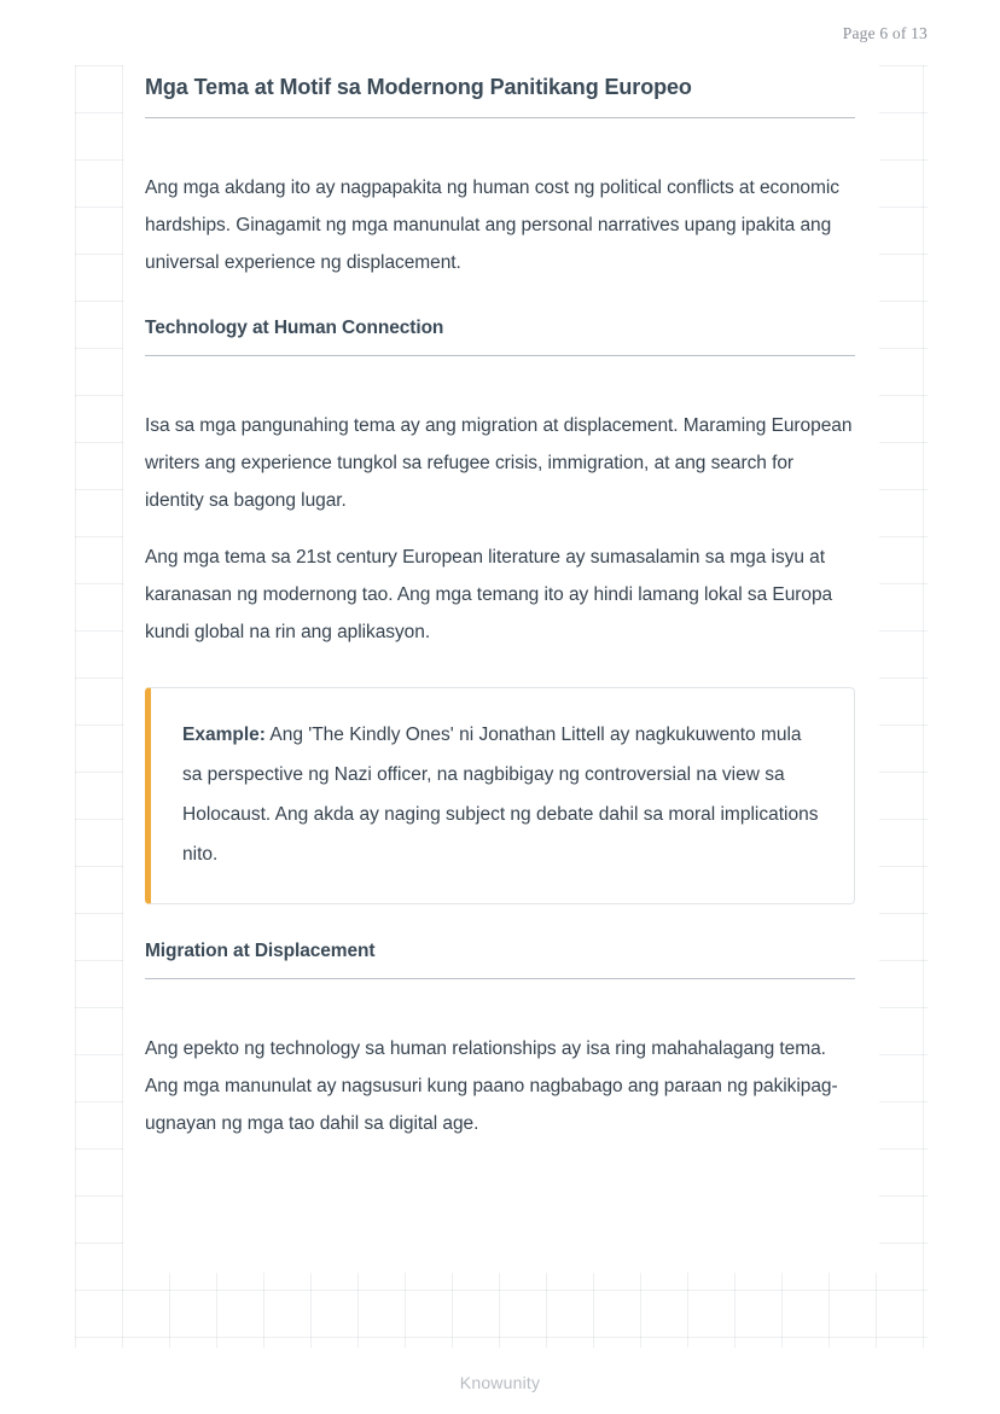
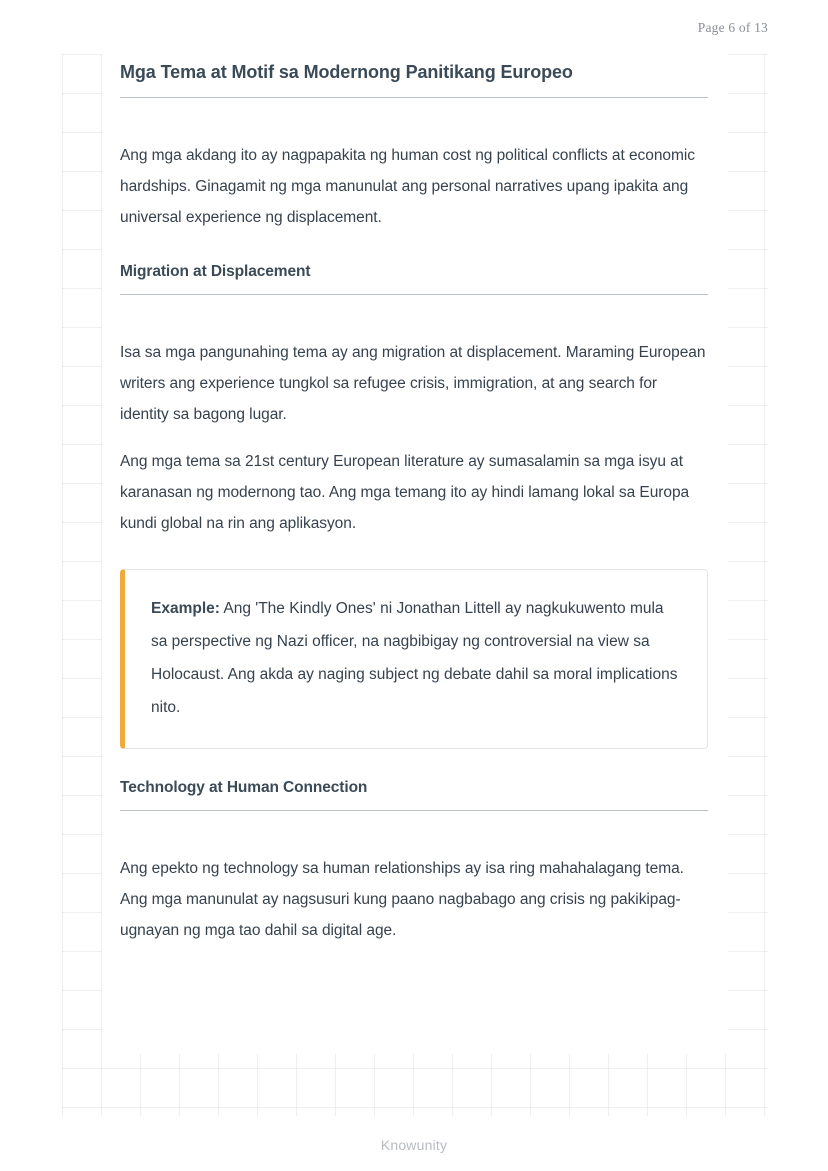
  Page 6 of 13
  Mga Tema at Motif sa Modernong Panitikang Europeo
  Ang mga akdang ito ay nagpapakita ng human cost ng political conflicts at economic hardships. Ginagamit ng mga manunulat ang personal narratives upang ipakita ang universal experience ng displacement.
- Technology at Human Connection
+ Migration at Displacement
  Isa sa mga pangunahing tema ay ang migration at displacement. Maraming European writers ang experience tungkol sa refugee crisis, immigration, at ang search for identity sa bagong lugar.
  Ang mga tema sa 21st century European literature ay sumasalamin sa mga isyu at karanasan ng modernong tao. Ang mga temang ito ay hindi lamang lokal sa Europa kundi global na rin ang aplikasyon.
  Example: Ang 'The Kindly Ones' ni Jonathan Littell ay nagkukuwento mula sa perspective ng Nazi officer, na nagbibigay ng controversial na view sa Holocaust. Ang akda ay naging subject ng debate dahil sa moral implications nito.
- Migration at Displacement
+ Technology at Human Connection
- Ang epekto ng technology sa human relationships ay isa ring mahahalagang tema. Ang mga manunulat ay nagsusuri kung paano nagbabago ang paraan ng pakikipag-ugnayan ng mga tao dahil sa digital age.
+ Ang epekto ng technology sa human relationships ay isa ring mahahalagang tema. Ang mga manunulat ay nagsusuri kung paano nagbabago ang crisis ng pakikipag-ugnayan ng mga tao dahil sa digital age.
  Knowunity
